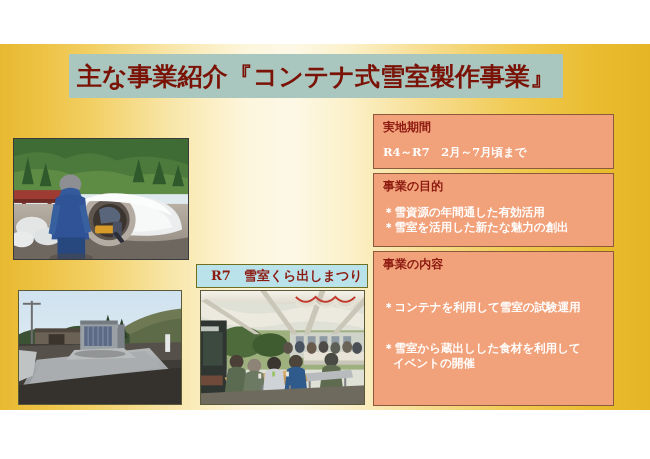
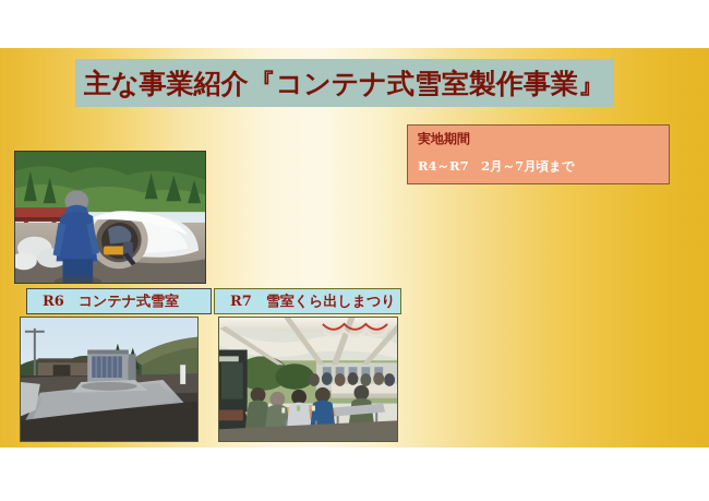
  主な事業紹介『コンテナ式雪室製作事業』
+ R6 コンテナ式雪室
  R7 雪室くら出しまつり
  実地期間
  R4～R7 2月～7月頃まで
- 事業の目的
- ＊雪資源の年間通した有効活用
- ＊雪室を活用した新たな魅力の創出
- 事業の内容
- ＊コンテナを利用して雪室の試験運用
- ＊雪室から蔵出しした食材を利用して
- イベントの開催
